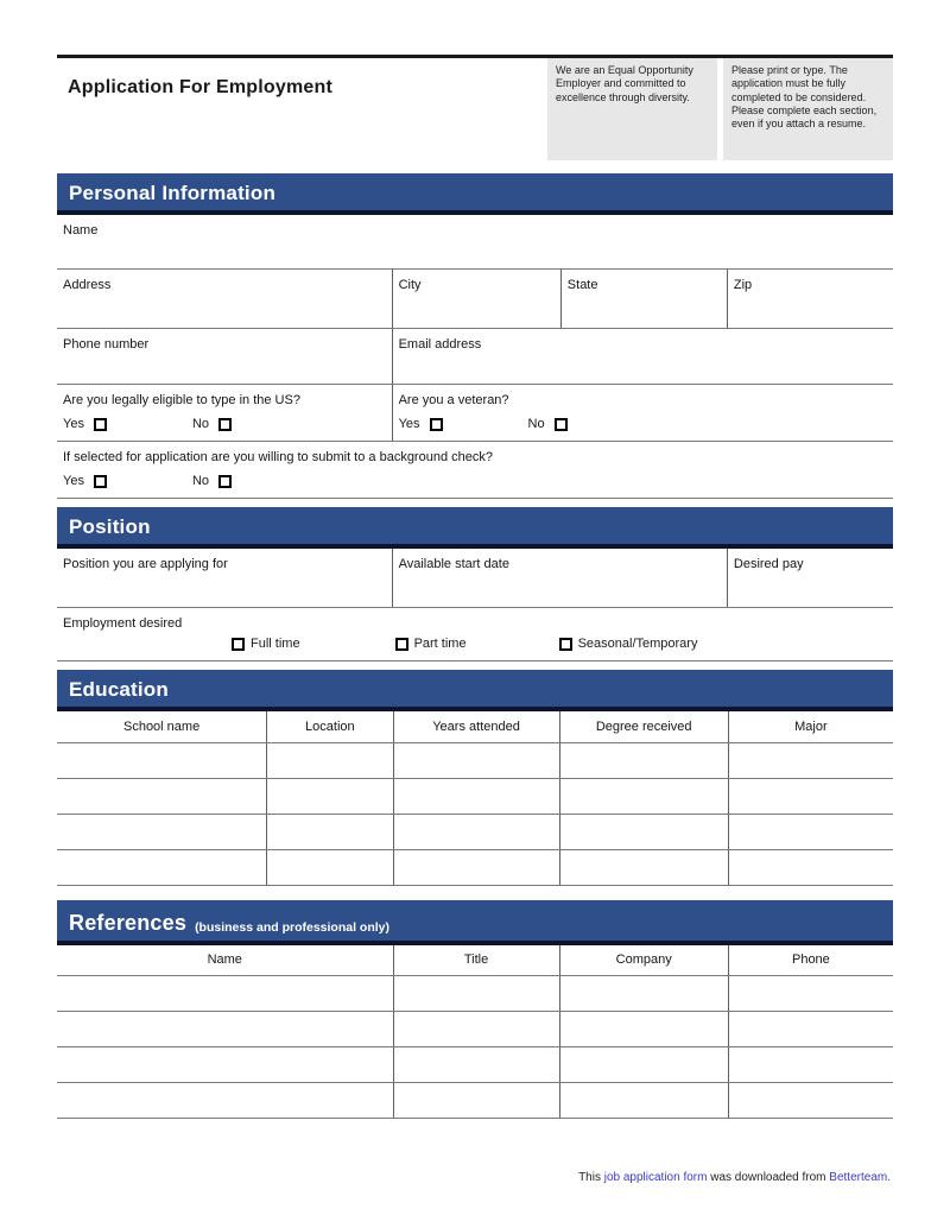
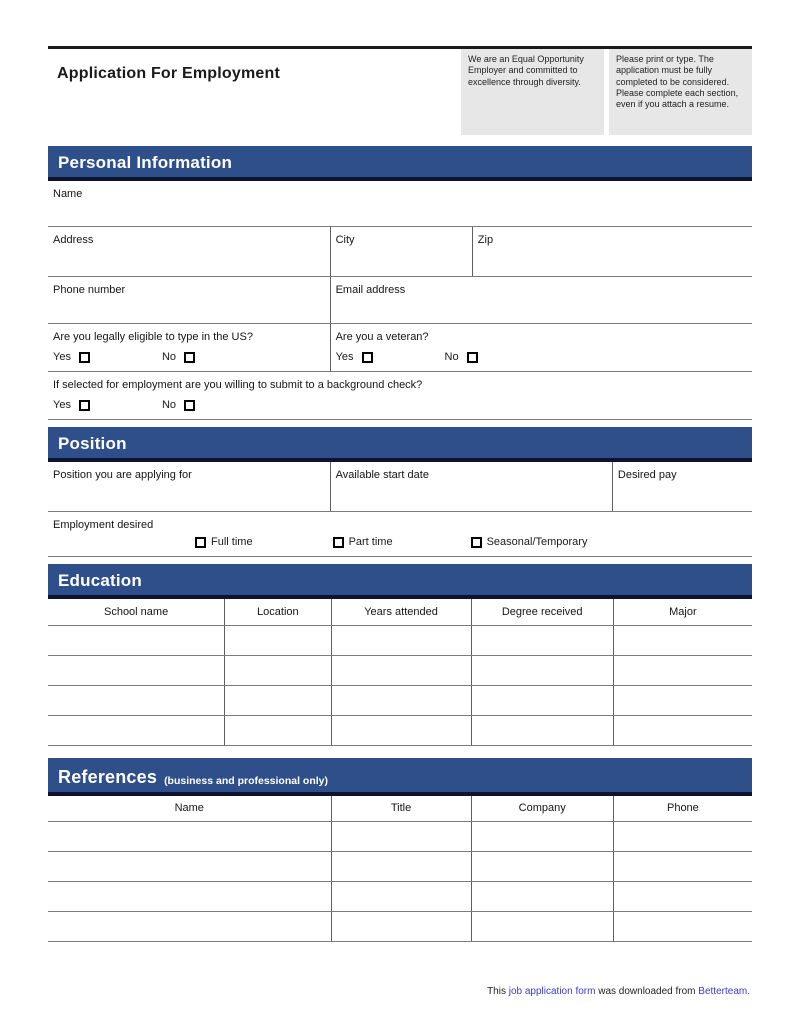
  Application For Employment
  We are an Equal Opportunity Employer and committed to excellence through diversity.
  Please print or type. The application must be fully completed to be considered. Please complete each section, even if you attach a resume.
  Personal Information
  Name
  Address
  City
- State
  Zip
  Phone number
  Email address
  Are you legally eligible to type in the US?
  Yes
  No
  Are you a veteran?
  Yes
  No
- If selected for application are you willing to submit to a background check?
+ If selected for employment are you willing to submit to a background check?
  Yes
  No
  Position
  Position you are applying for
  Available start date
  Desired pay
  Employment desired
  Full time
  Part time
  Seasonal/Temporary
  Education
  School name	Location	Years attended	Degree received	Major
  References
  (business and professional only)
  Name	Title	Company	Phone
  This job application form was downloaded from Betterteam.
